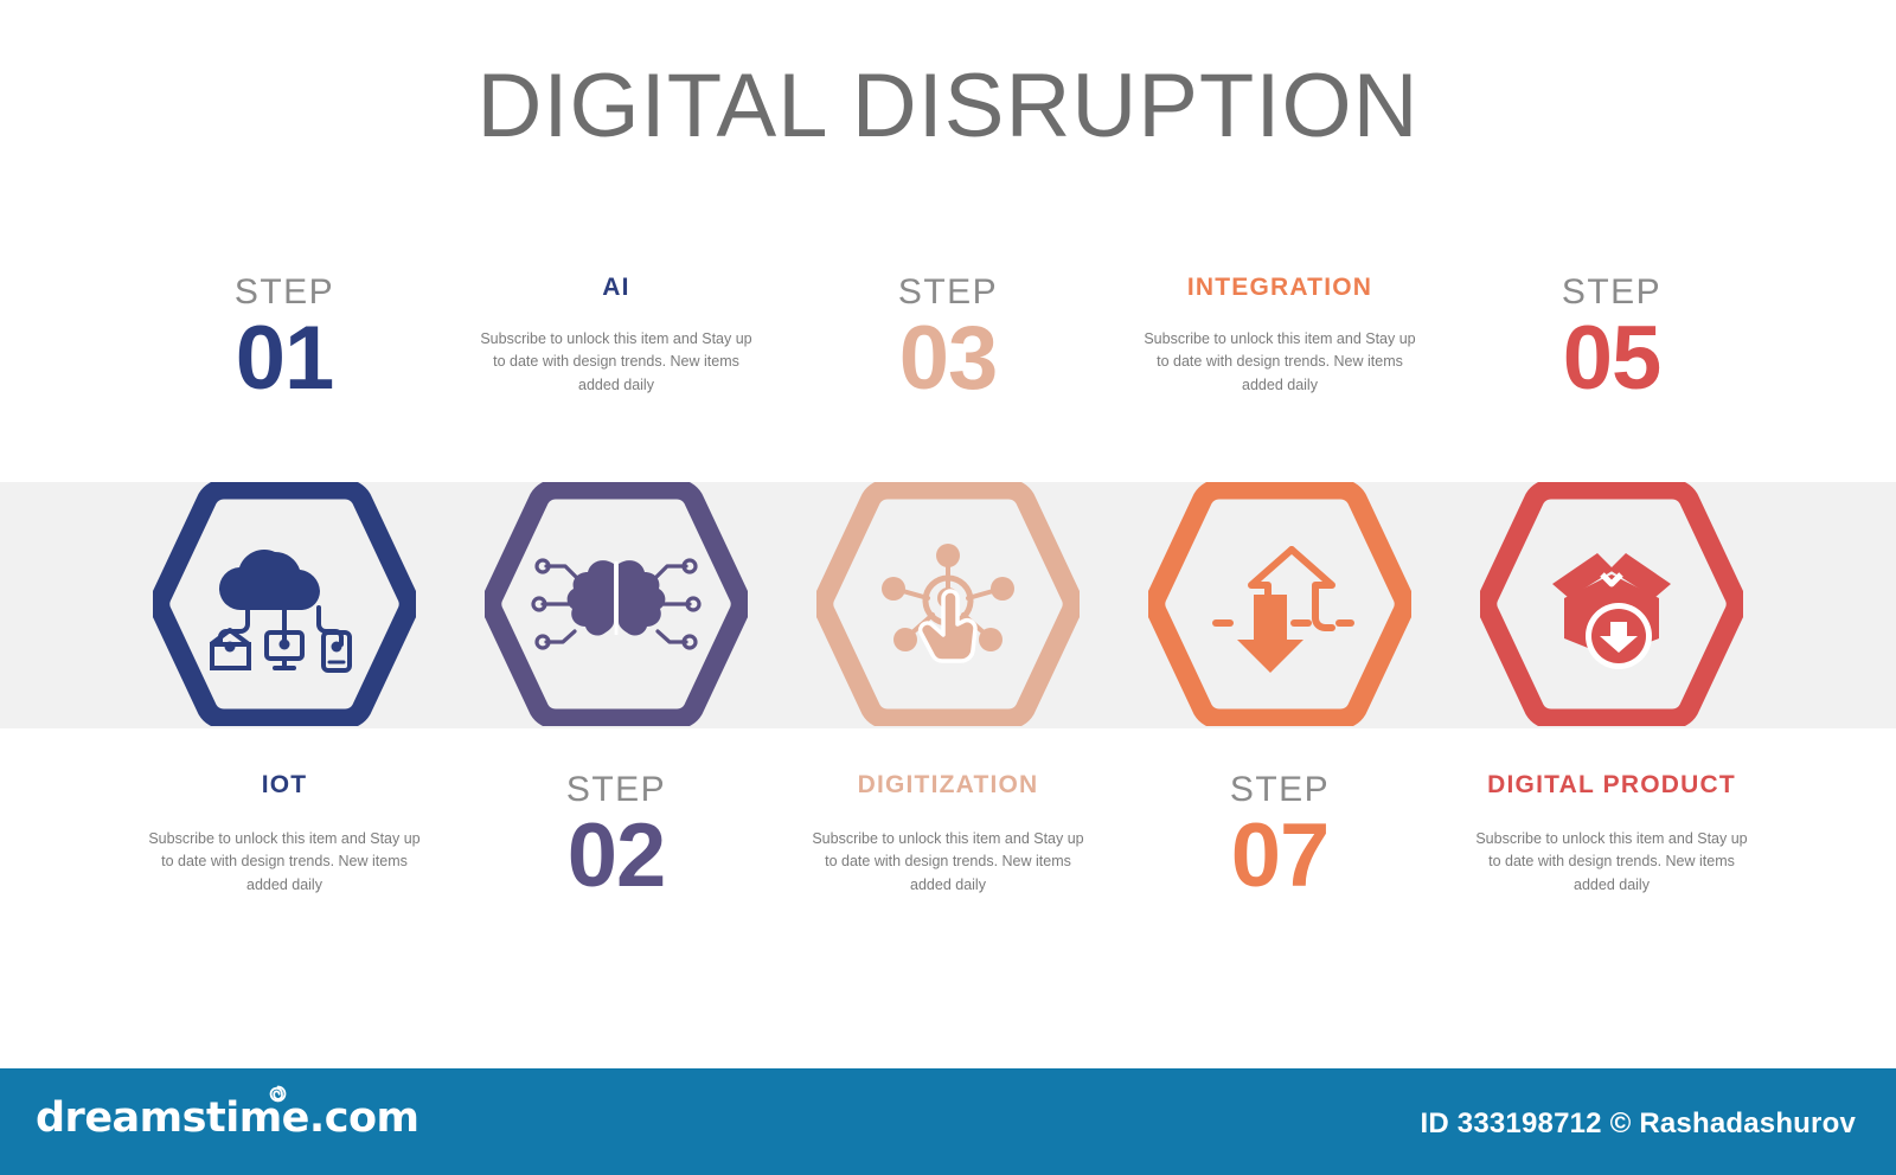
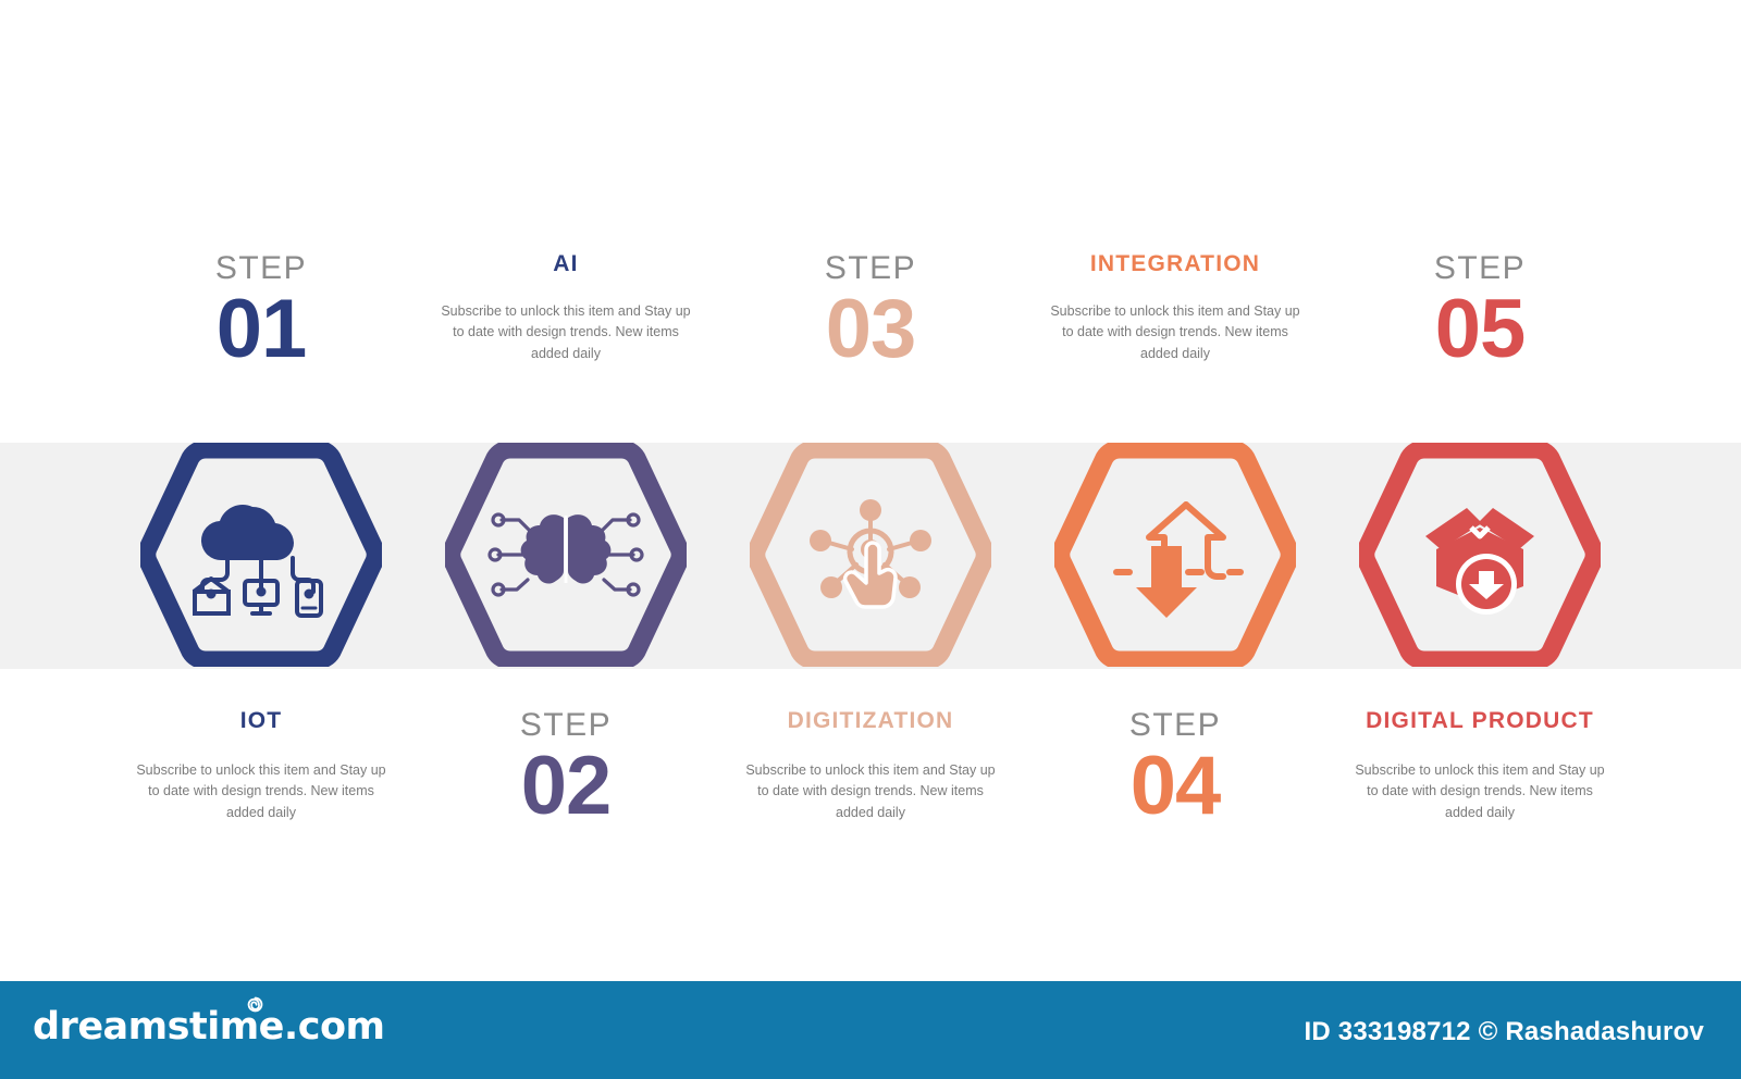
- DIGITAL DISRUPTION
  STEP
  01
  IOT
  Subscribe to unlock this item and Stay up to date with design trends. New items added daily
  AI
  Subscribe to unlock this item and Stay up to date with design trends. New items added daily
  STEP
  02
  STEP
  03
  DIGITIZATION
  Subscribe to unlock this item and Stay up to date with design trends. New items added daily
  INTEGRATION
  Subscribe to unlock this item and Stay up to date with design trends. New items added daily
  STEP
- 07
+ 04
  STEP
  05
  DIGITAL PRODUCT
  Subscribe to unlock this item and Stay up to date with design trends. New items added daily
  dreamstime.com
  ID 333198712 © Rashadashurov
